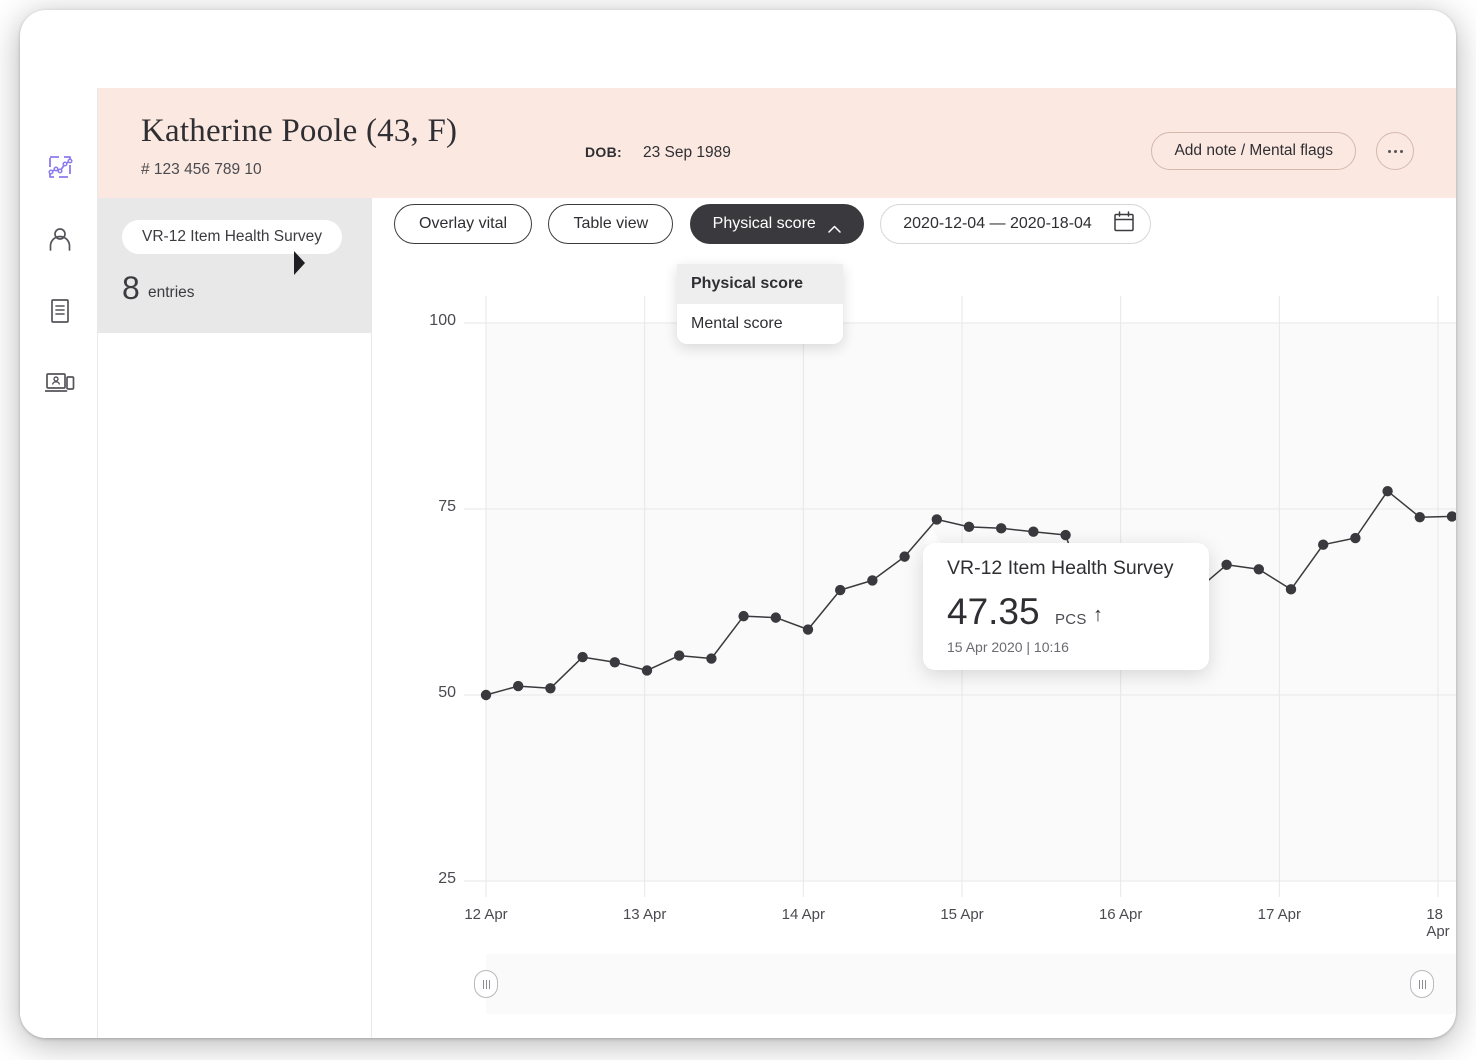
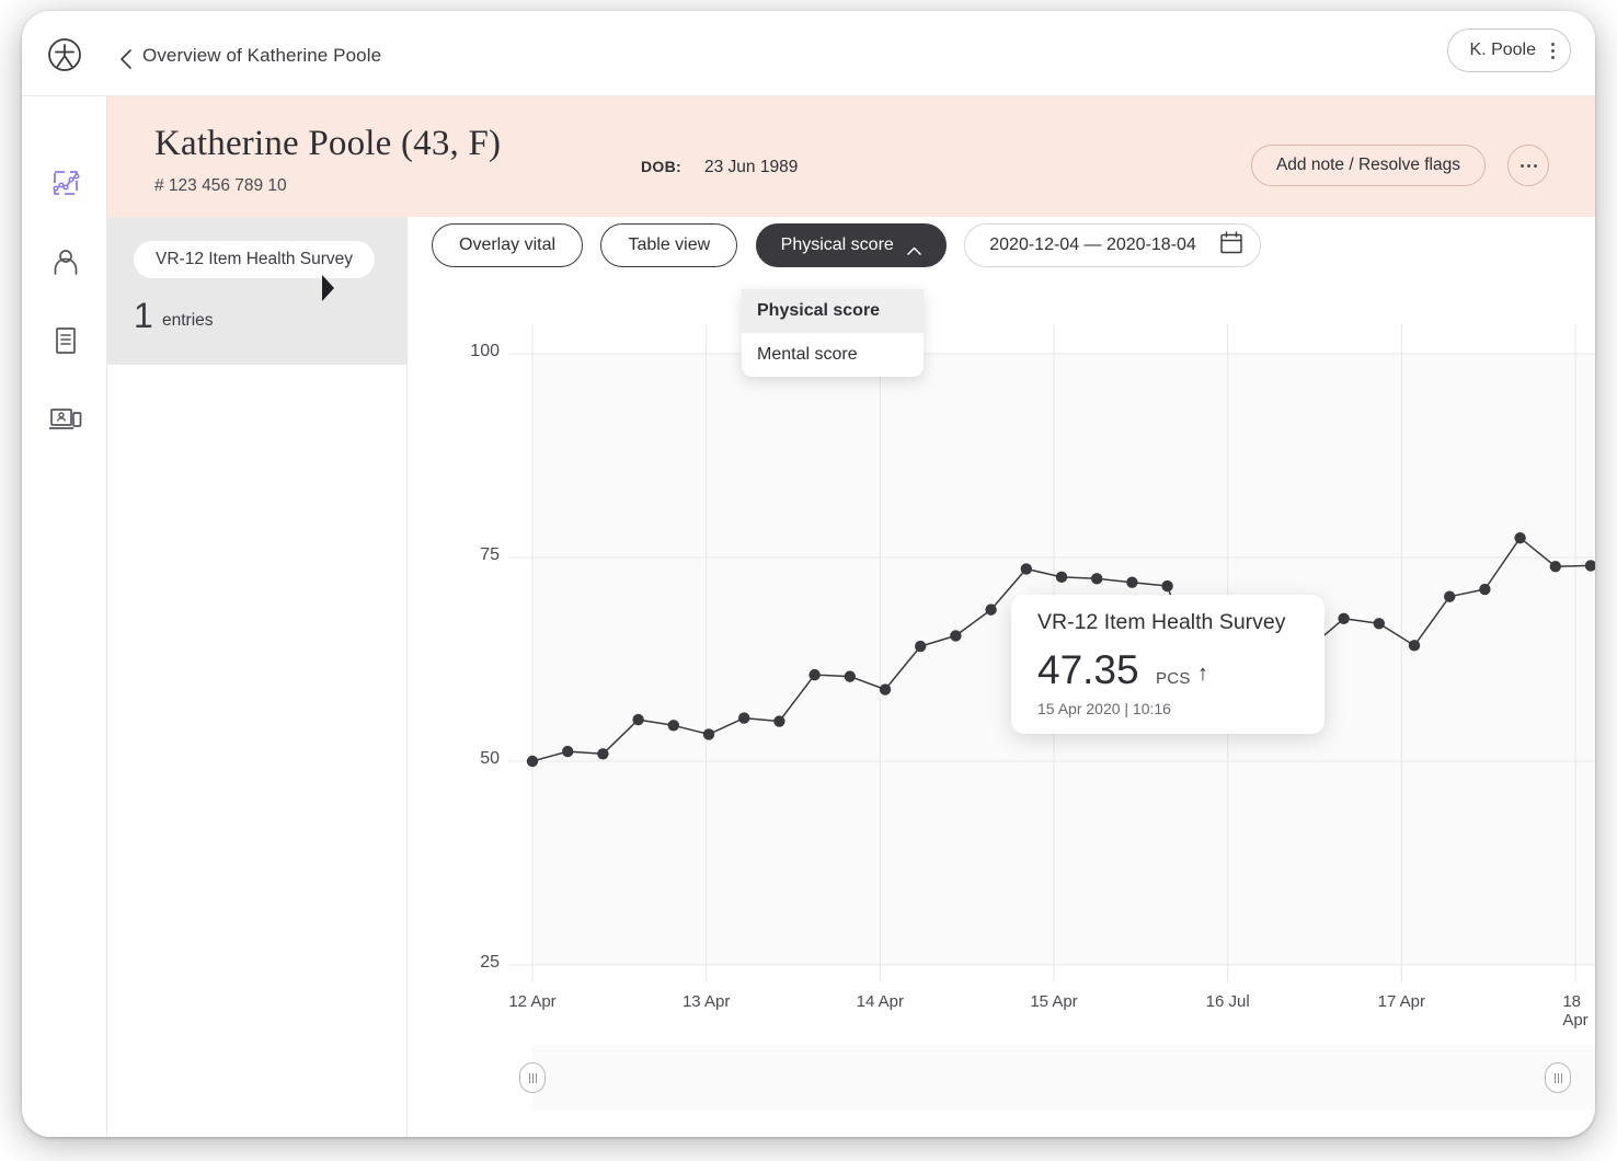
+ Overview of Katherine Poole
+ K. Poole
  Katherine Poole (43, F)
  # 123 456 789 10
  DOB:
- 23 Sep 1989
+ 23 Jun 1989
- Add note / Mental flags
+ Add note / Resolve flags
  VR-12 Item Health Survey
- 8
+ 1
  entries
  Overlay vital Table view
  Physical score
  2020-12-04 — 2020-18-04
  Physical score
  Mental score
  100
  75
  50
  25
  12 Apr
  13 Apr
  14 Apr
  15 Apr
- 16 Apr
+ 16 Jul
  17 Apr
  18 Apr
  VR-12 Item Health Survey
  47.35
  PCS
  ↑
  15 Apr 2020 | 10:16
